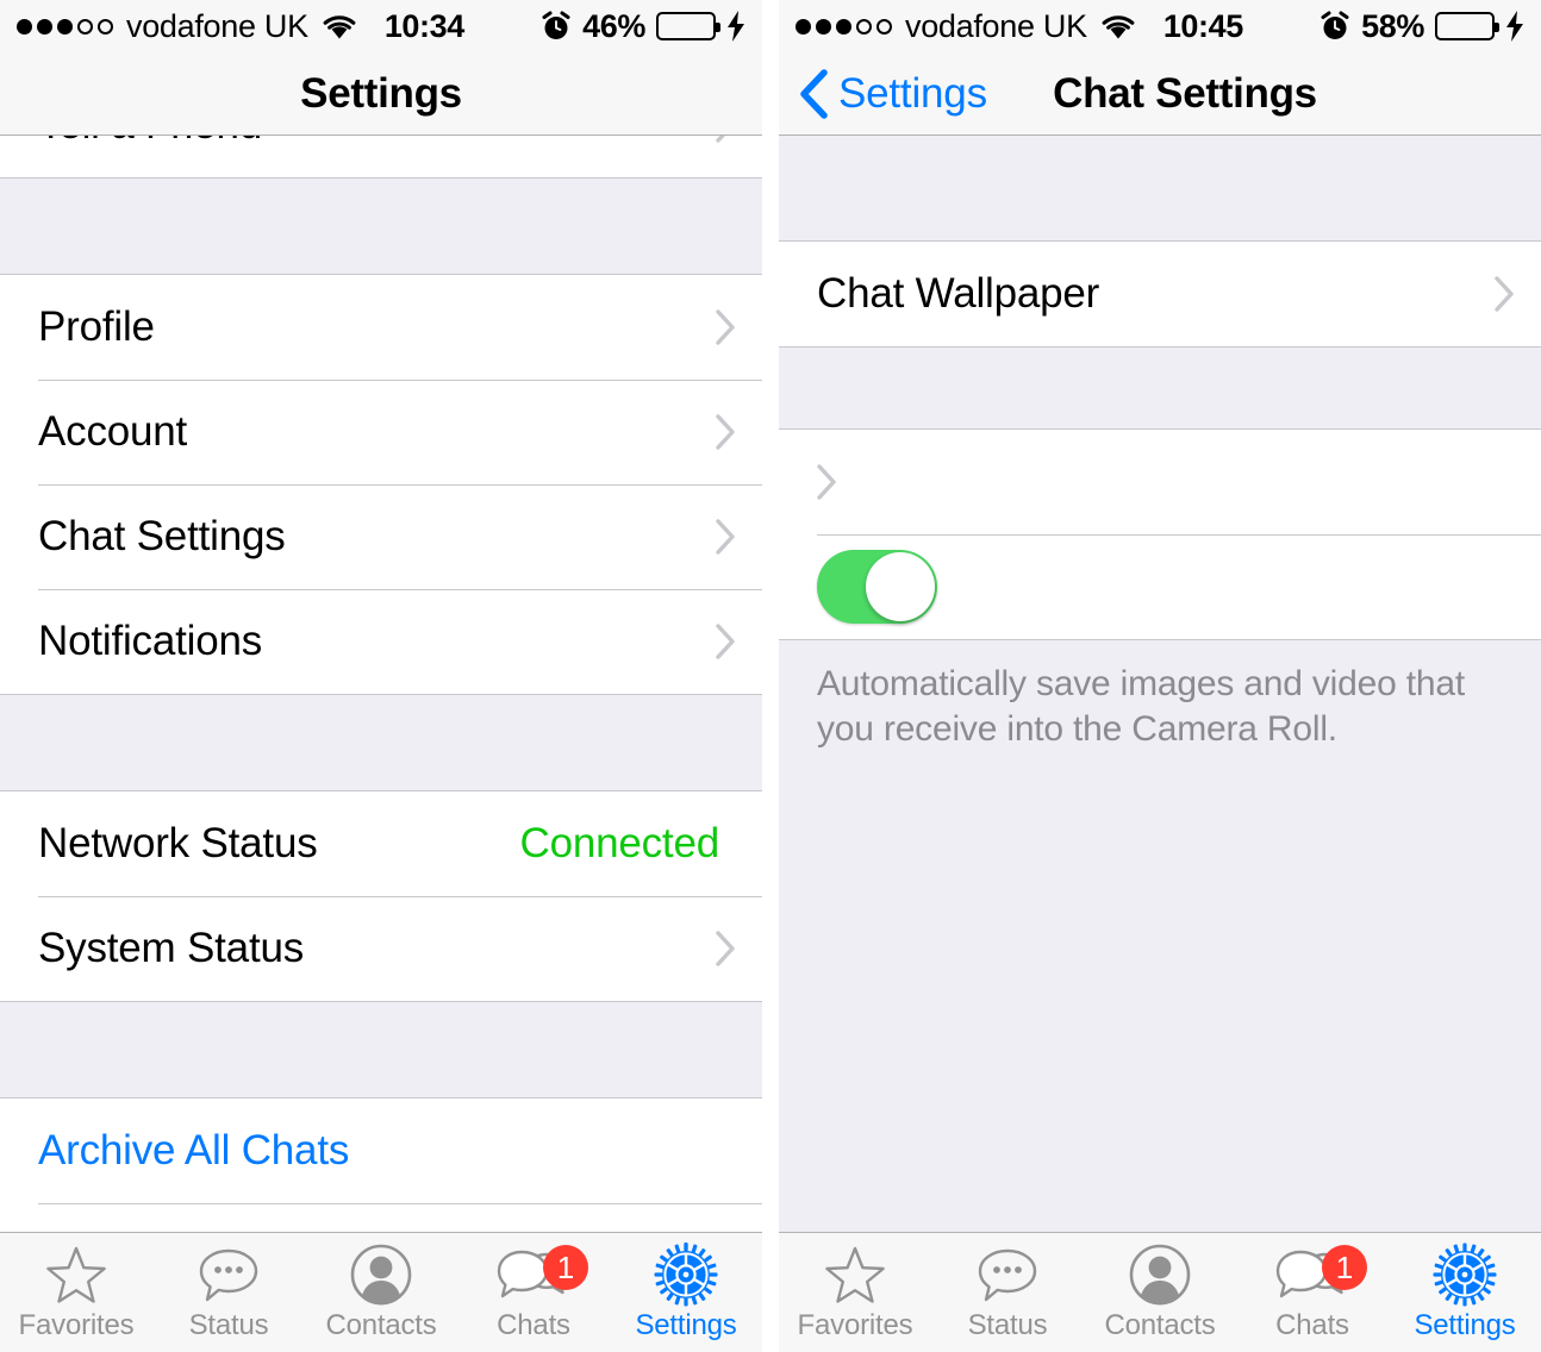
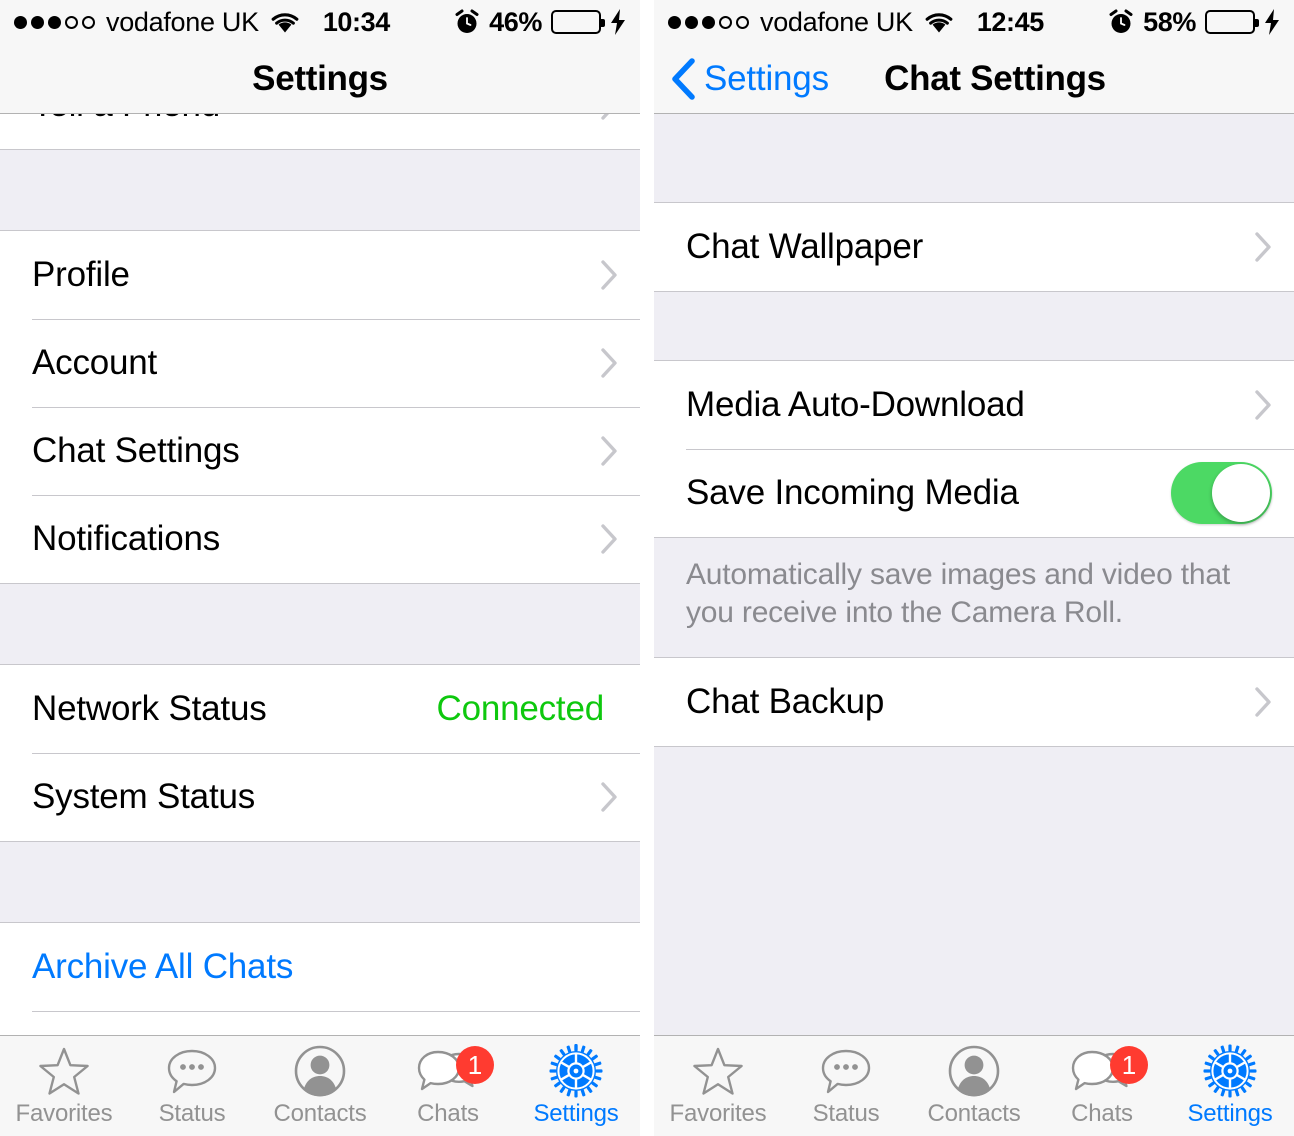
  vodafone UK
  10:34
  46%
  Settings
  Profile
  Account
  Chat Settings
  Notifications
  Network Status
  Connected
  System Status
  Archive All Chats
  Favorites
  Status
  Contacts
  1
  Chats
  Settings
  vodafone UK
- 10:45
+ 12:45
  58%
  Settings
  Chat Settings
  Chat Wallpaper
+ Media Auto-Download
+ Save Incoming Media
  Automatically save images and video that you receive into the Camera Roll.
+ Chat Backup
  Favorites
  Status
  Contacts
  1
  Chats
  Settings
